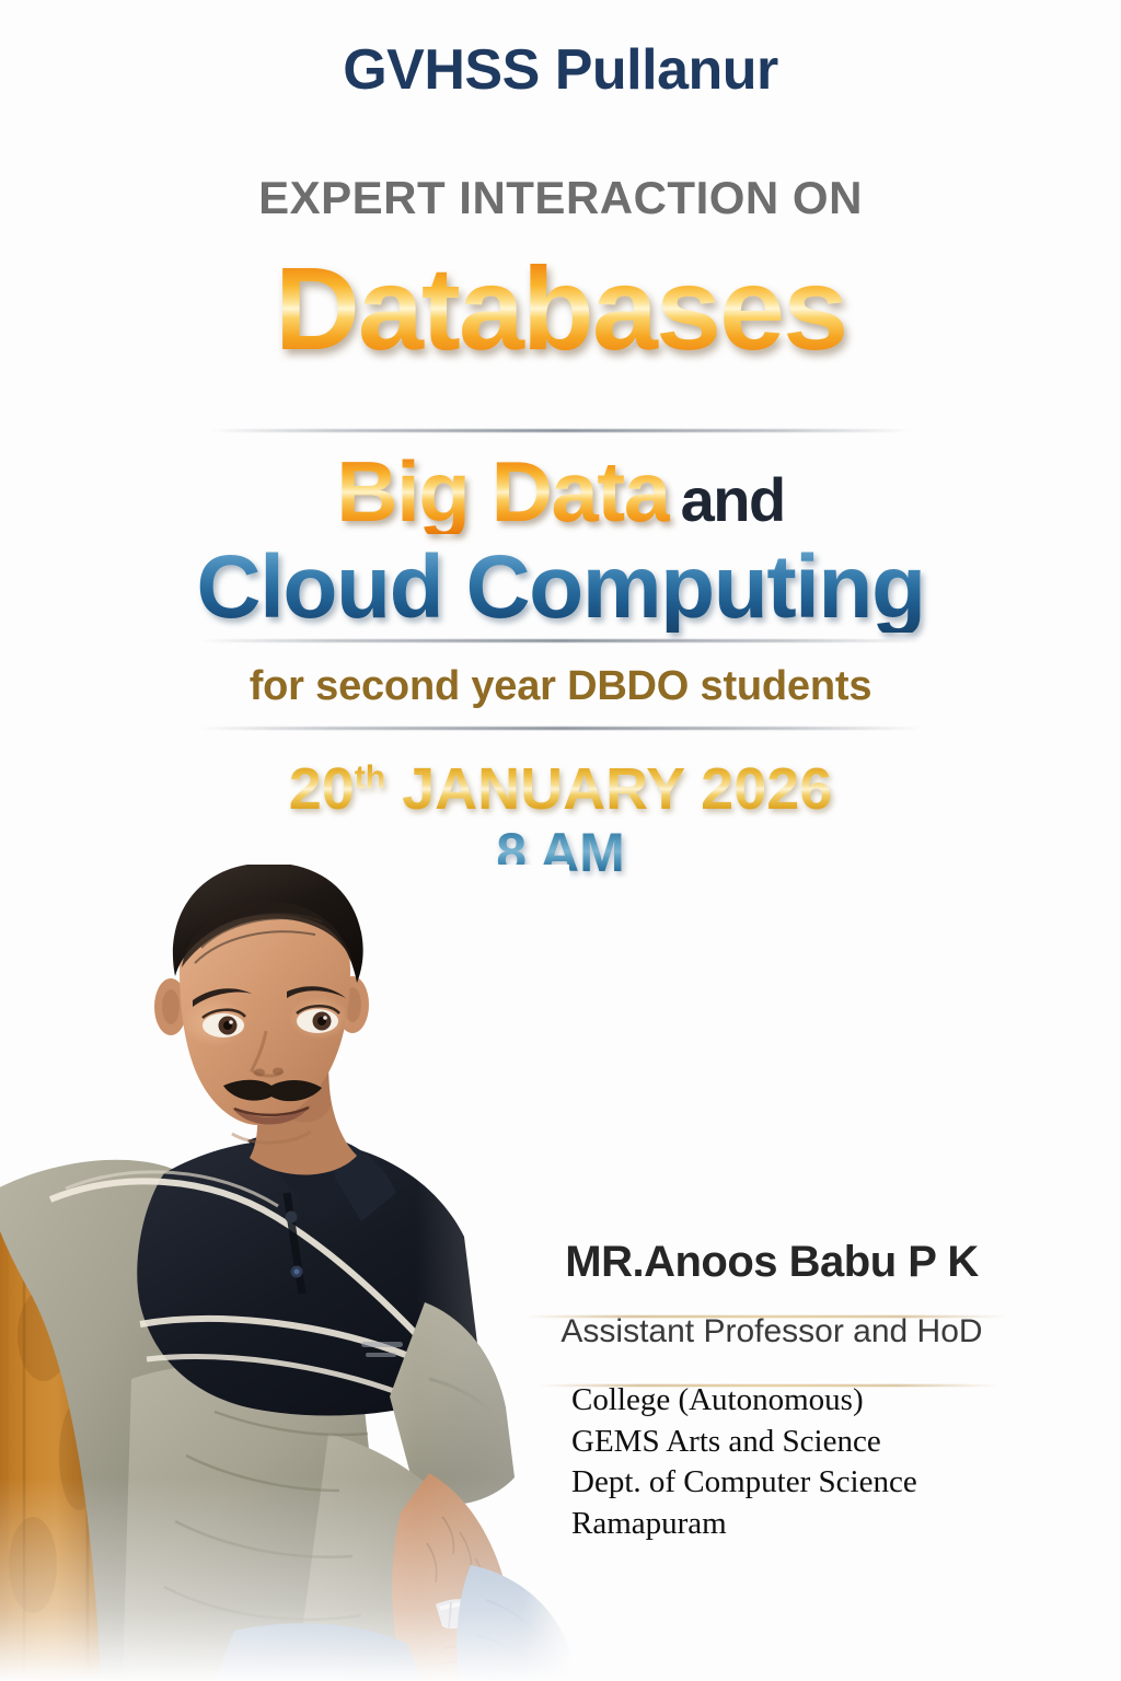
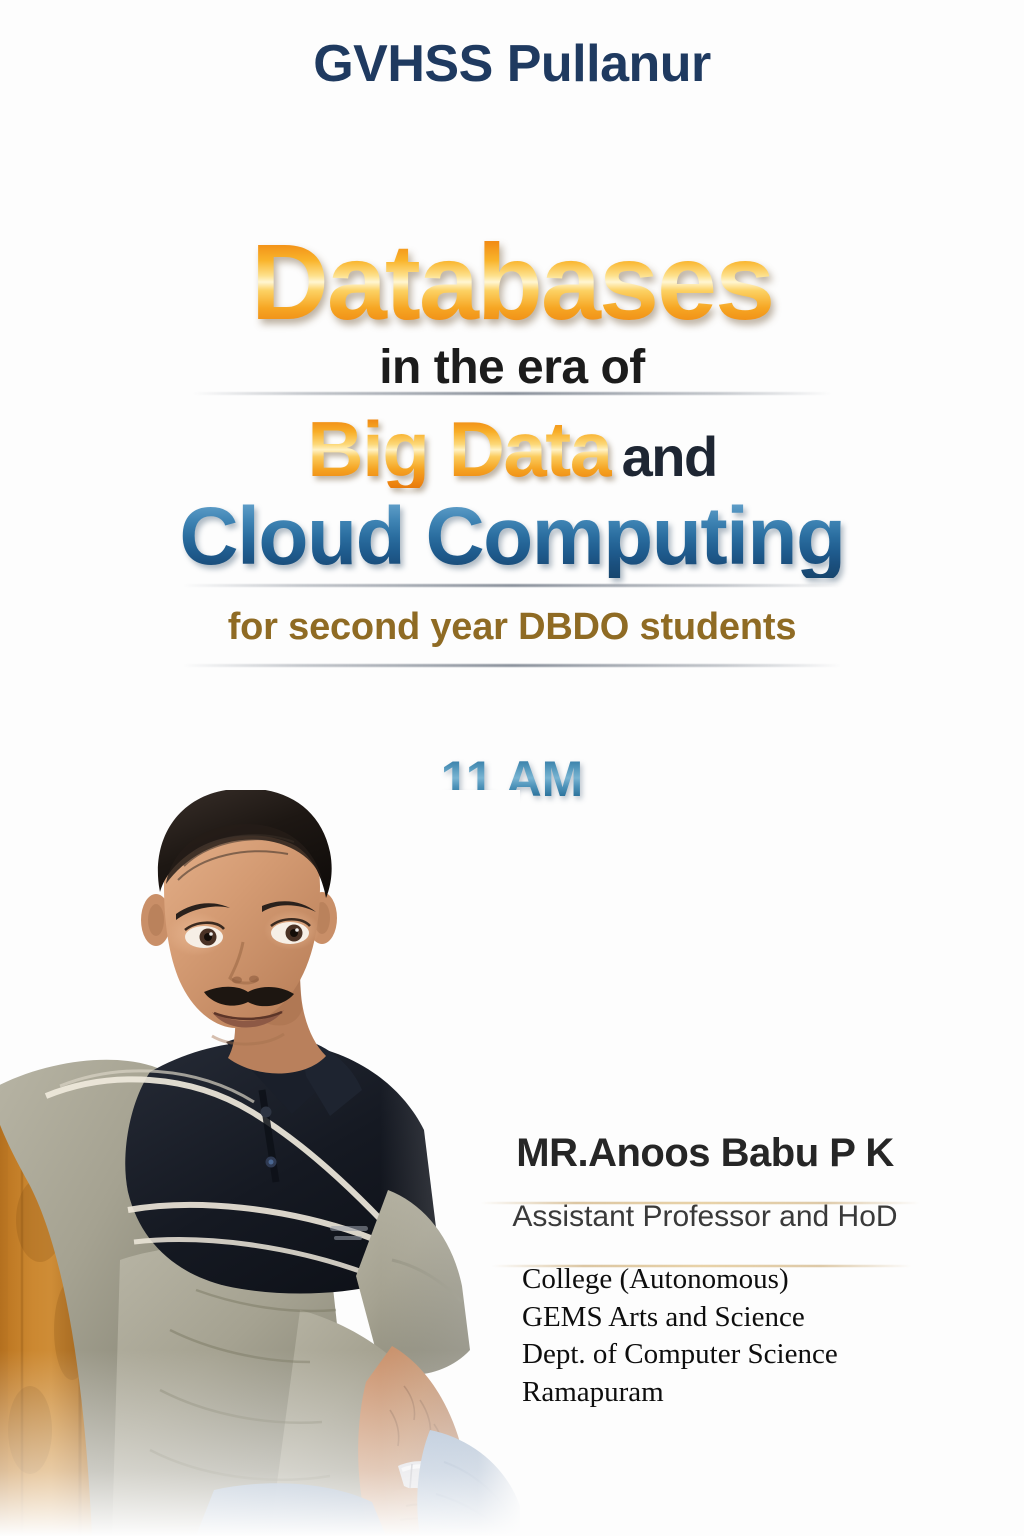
  GVHSS Pullanur
- EXPERT INTERACTION ON
  Databases
+ in the era of
  Big Data and
  Cloud Computing
  for second year DBDO students
- 20th JANUARY 2026
- 8 AM
+ 11 AM
  MR.Anoos Babu P K
  Assistant Professor and HoD
  College (Autonomous)
  GEMS Arts and Science
  Dept. of Computer Science
  Ramapuram
